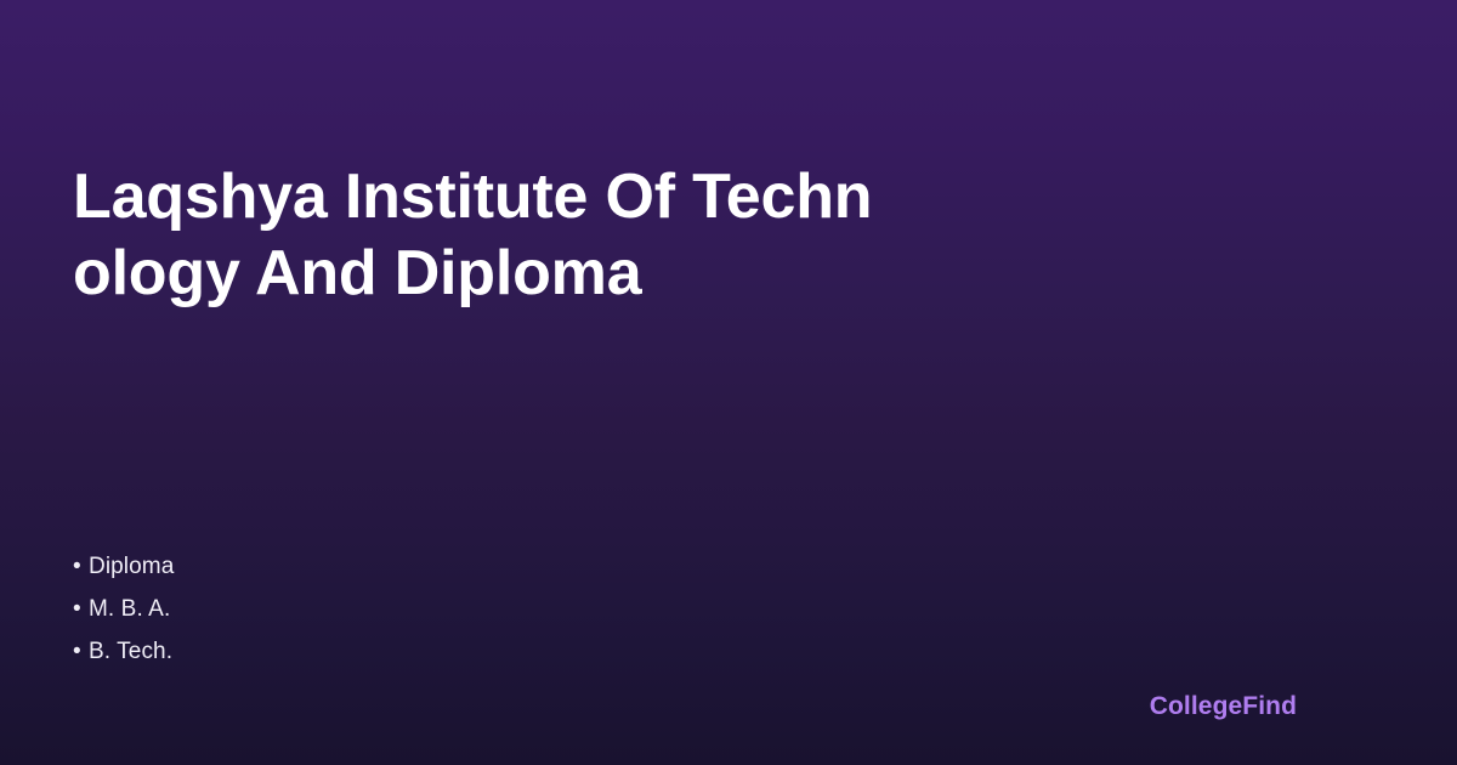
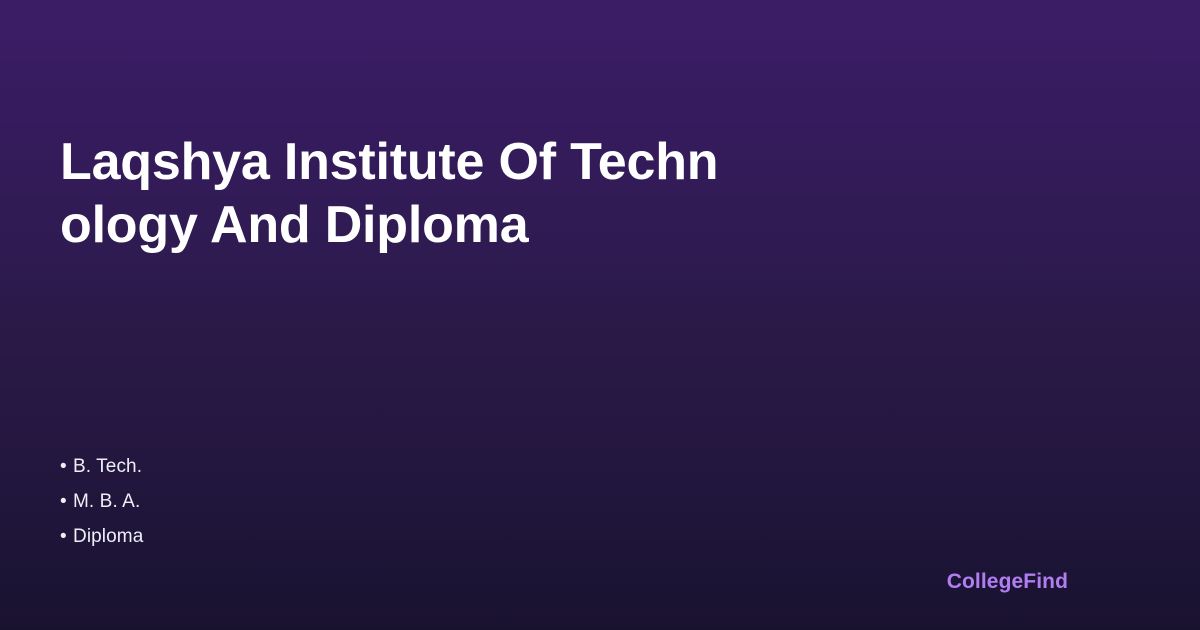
  Laqshya Institute Of Technology And Diploma
- • Diploma
+ • B. Tech.
  • M. B. A.
- • B. Tech.
+ • Diploma
  CollegeFind
